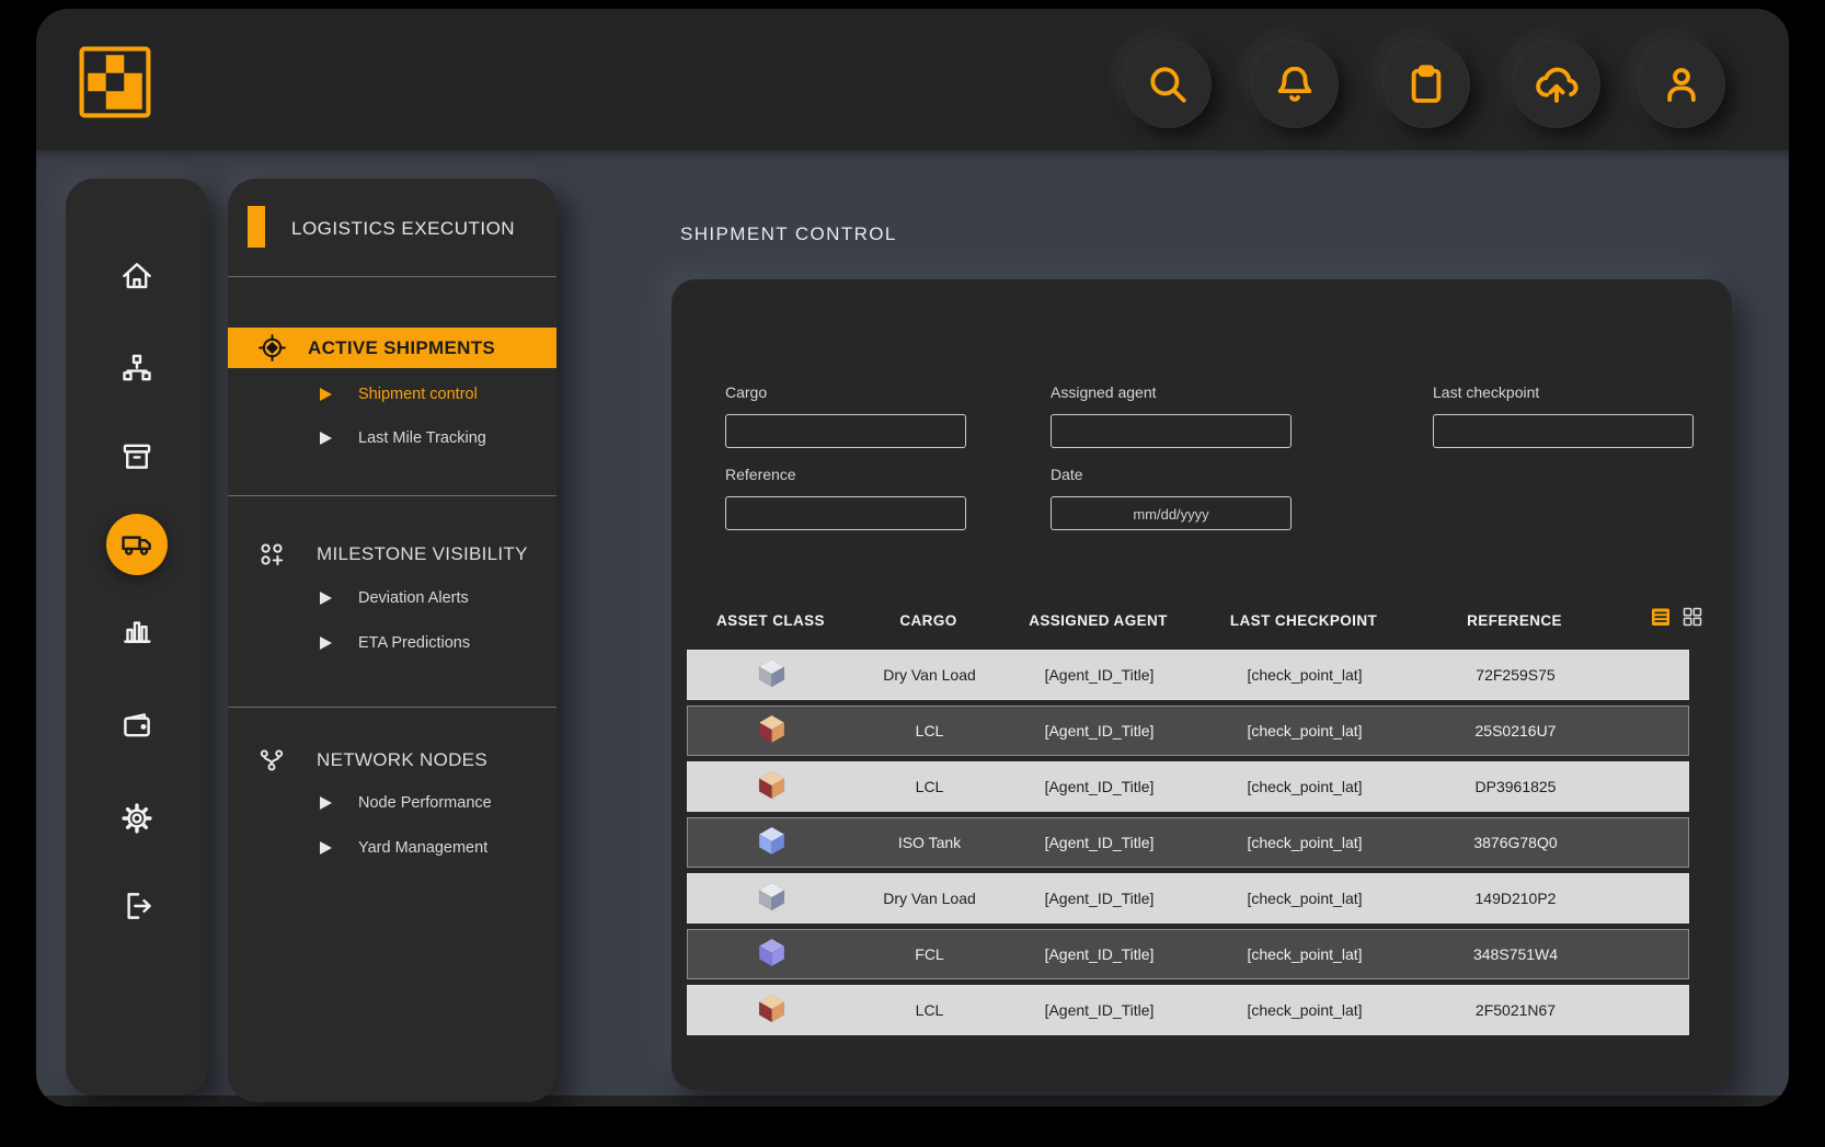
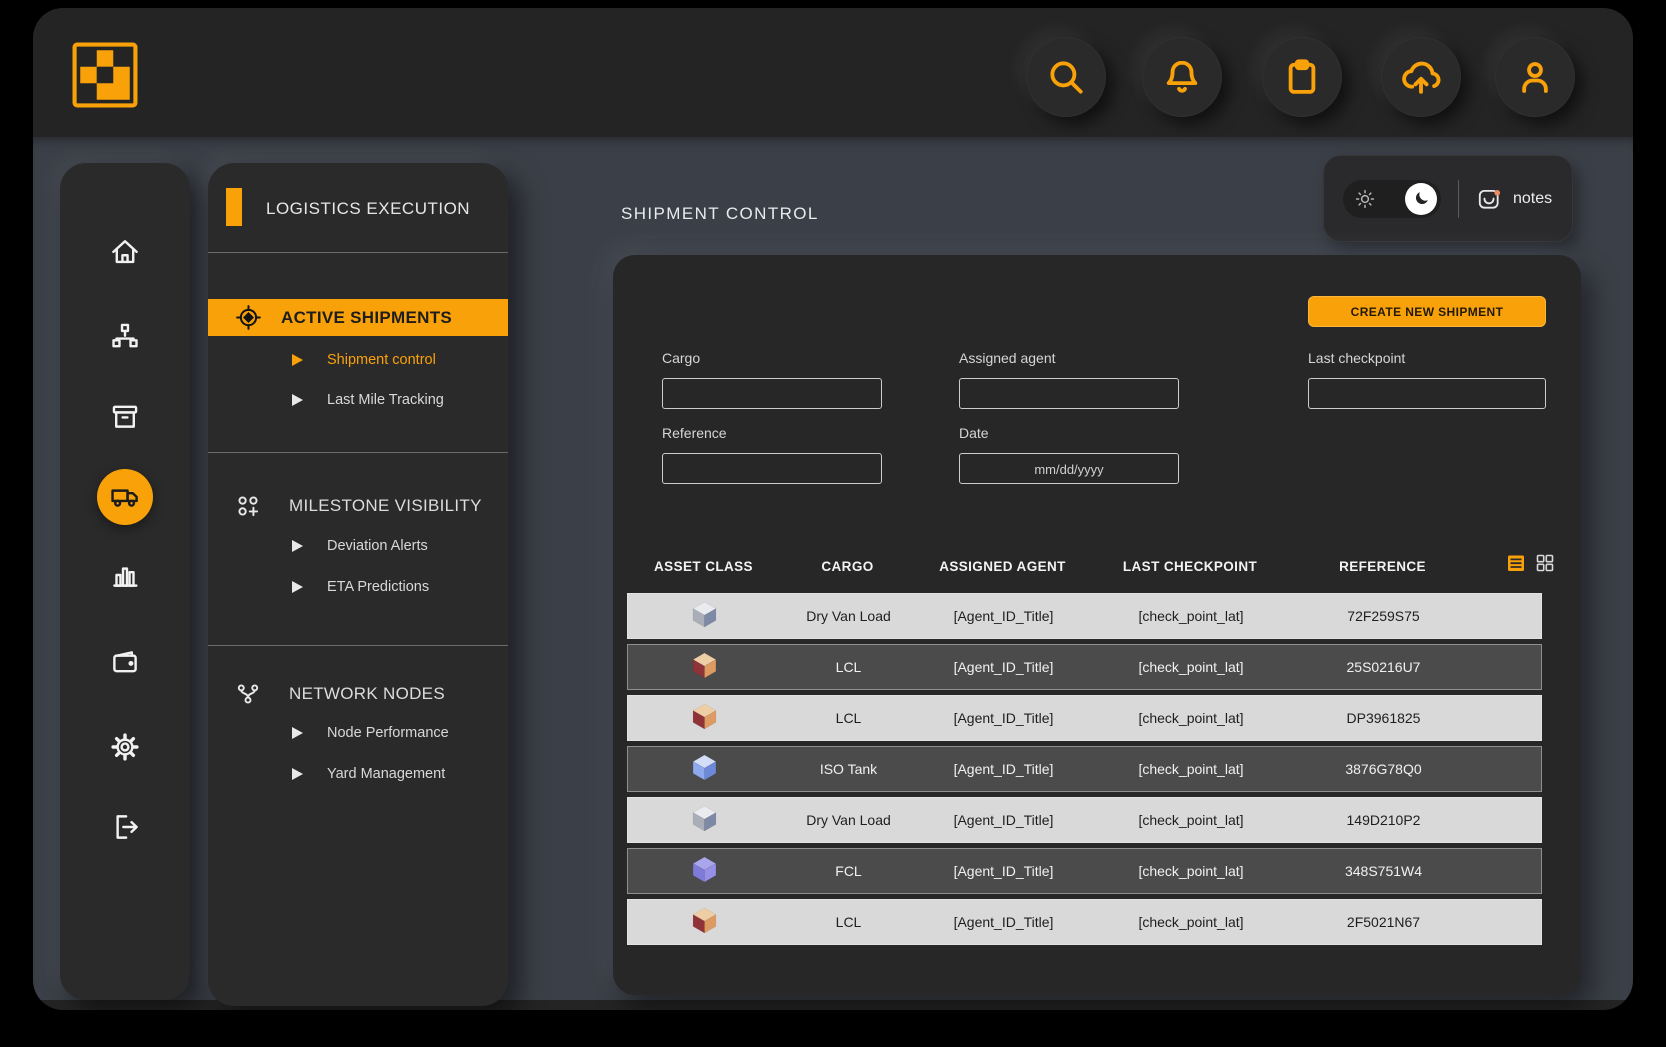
  LOGISTICS EXECUTION
  ACTIVE SHIPMENTS
  Shipment control
  Last Mile Tracking
  MILESTONE VISIBILITY
  Deviation Alerts
  ETA Predictions
  NETWORK NODES
  Node Performance
  Yard Management
  SHIPMENT CONTROL
+ notes
+ CREATE NEW SHIPMENT
  Cargo
  Assigned agent
  Last checkpoint
  Reference
  Date
  mm/dd/yyyy
  ASSET CLASS
  CARGO
  ASSIGNED AGENT
  LAST CHECKPOINT
  REFERENCE
  Dry Van Load
  [Agent_ID_Title]
  [check_point_lat]
  72F259S75
  LCL
  [Agent_ID_Title]
  [check_point_lat]
  25S0216U7
  LCL
  [Agent_ID_Title]
  [check_point_lat]
  DP3961825
  ISO Tank
  [Agent_ID_Title]
  [check_point_lat]
  3876G78Q0
  Dry Van Load
  [Agent_ID_Title]
  [check_point_lat]
  149D210P2
  FCL
  [Agent_ID_Title]
  [check_point_lat]
  348S751W4
  LCL
  [Agent_ID_Title]
  [check_point_lat]
  2F5021N67
